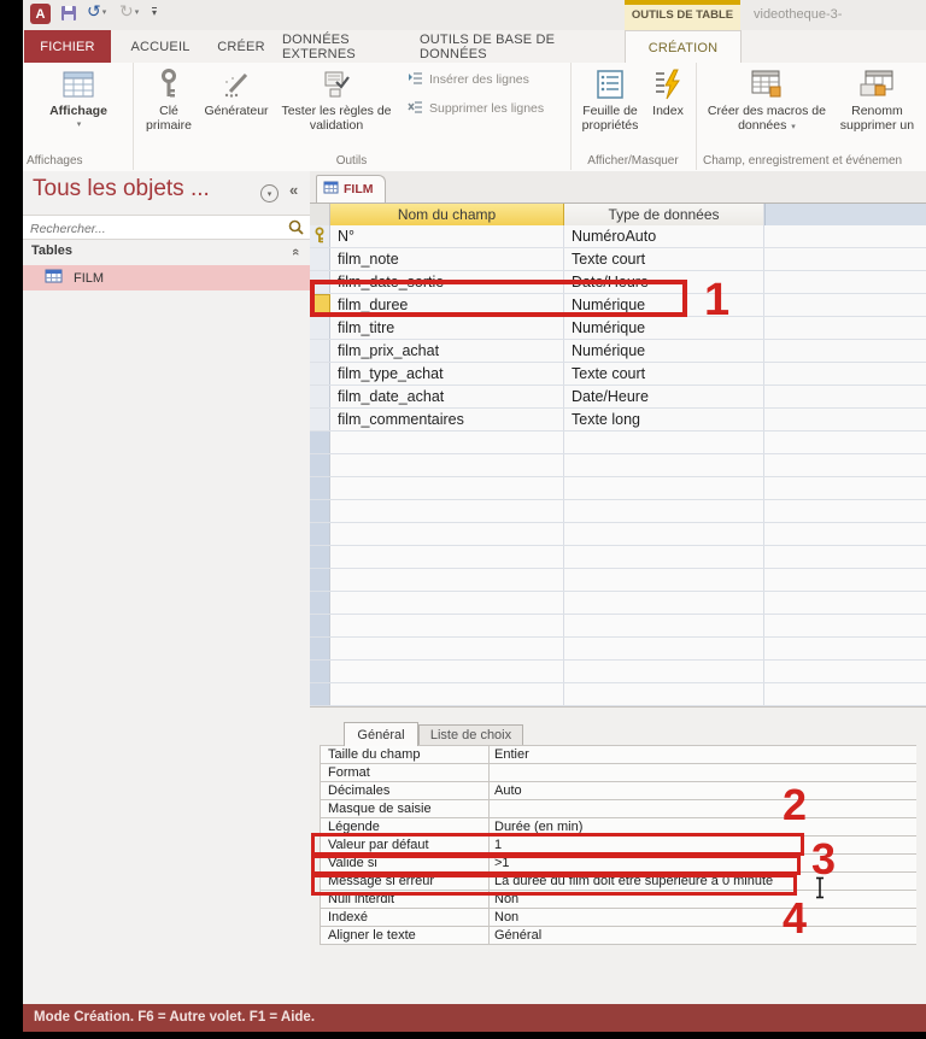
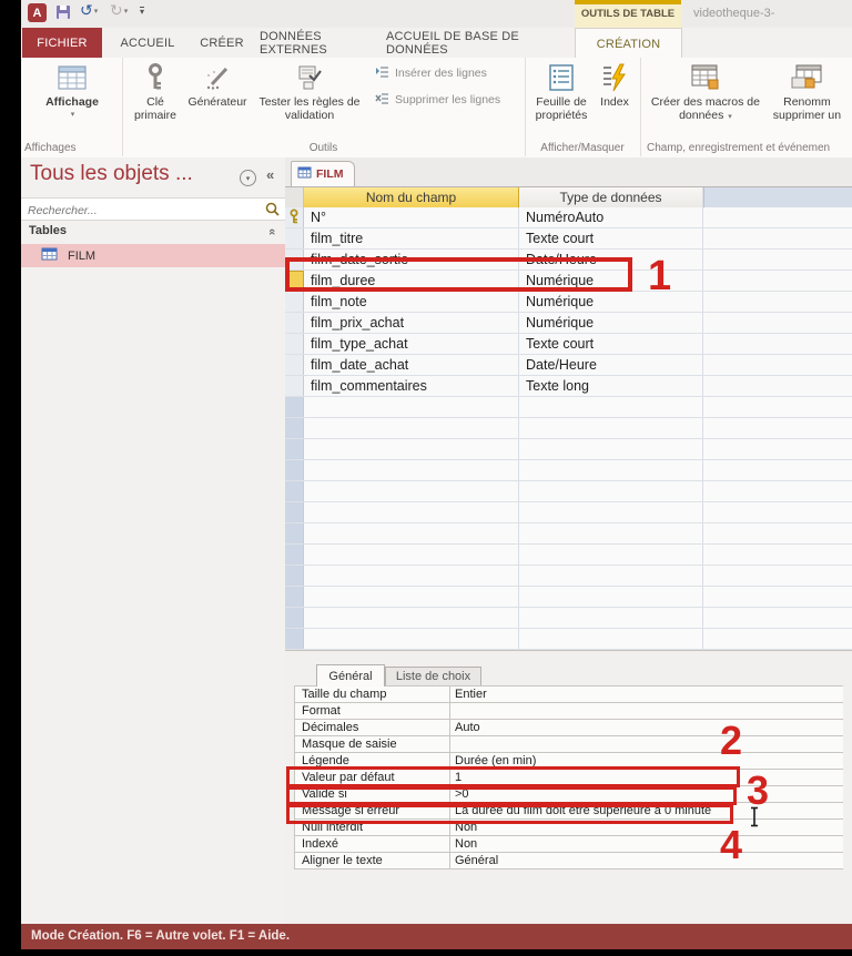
  A
  ↺
  ↻
  ▾
  OUTILS DE TABLE
  videotheque-3-
  FICHIER
  ACCUEIL
  CRÉER
  DONNÉES EXTERNES
- OUTILS DE BASE DE DONNÉES
+ ACCUEIL DE BASE DE DONNÉES
  CRÉATION
  Affichage
  Affichages
  Clé primaire
  Générateur
  Tester les règles de validation
  Insérer des lignes
  Supprimer les lignes
  Outils
  Feuille de propriétés
  Index
  Afficher/Masquer
  Créer des macros de données
  Renomm
  supprimer un
  Champ, enregistrement et événemen
  Tous les objets ...
  «
  Rechercher...
  Tables
  FILM
  FILM
  Nom du champ
  Type de données
  N°
  NuméroAuto
- film_note
+ film_titre
  Texte court
  film_date_sortie
  Date/Heure
  film_duree
  Numérique
- film_titre
+ film_note
  Numérique
  film_prix_achat
  Numérique
  film_type_achat
  Texte court
  film_date_achat
  Date/Heure
  film_commentaires
  Texte long
  Général
  Liste de choix
  Taille du champ
  Entier
  Format
  Décimales
  Auto
  Masque de saisie
  Légende
  Durée (en min)
  Valeur par défaut
  1
  Valide si
- >1
+ >0
  Message si erreur
  La durée du film doit être supérieure à 0 minute
  Null interdit
  Non
  Indexé
  Non
  Aligner le texte
  Général
  Mode Création. F6 = Autre volet. F1 = Aide.
  1
  2
  3
  4
